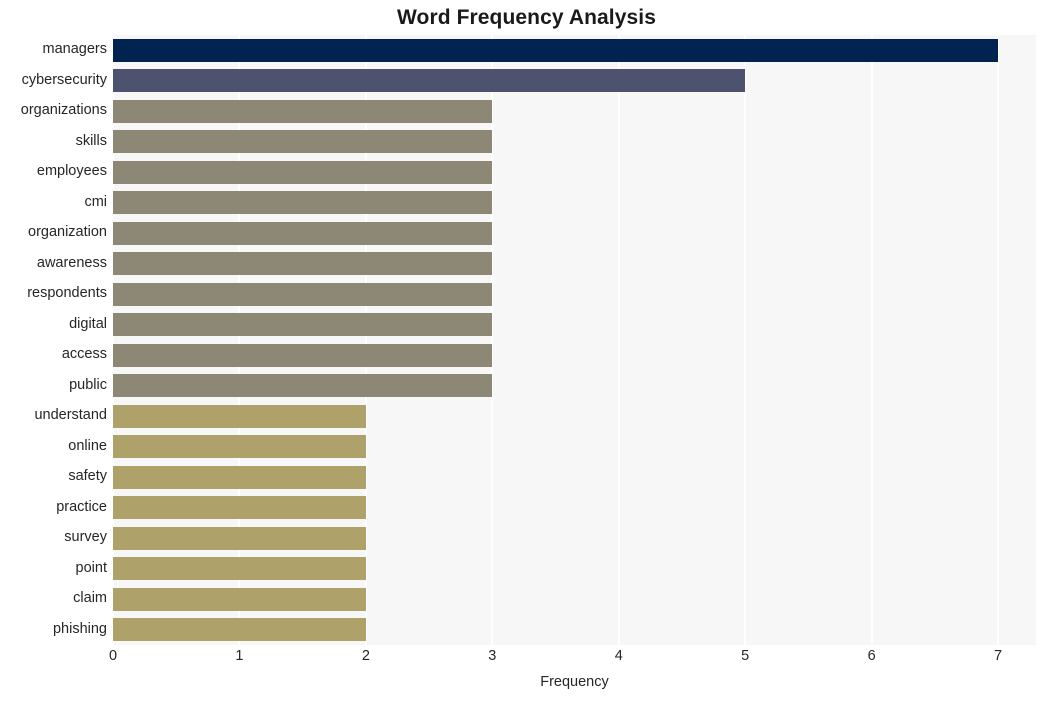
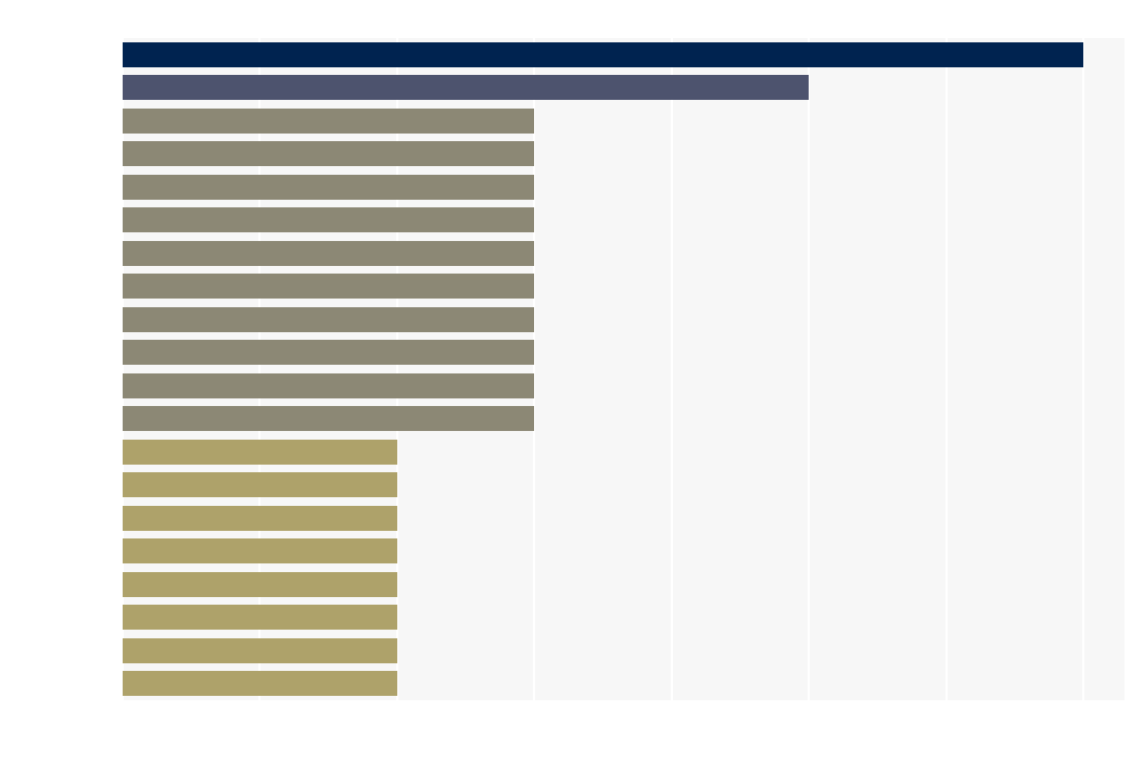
- Word Frequency Analysis
- managers
- cybersecurity
- organizations
- skills
- employees
- cmi
- organization
- awareness
- respondents
- digital
- access
- public
- understand
- online
- safety
- practice
- survey
- point
- claim
- phishing
- 0
- 1
- 2
- 3
- 4
- 5
- 6
- 7
- Frequency
